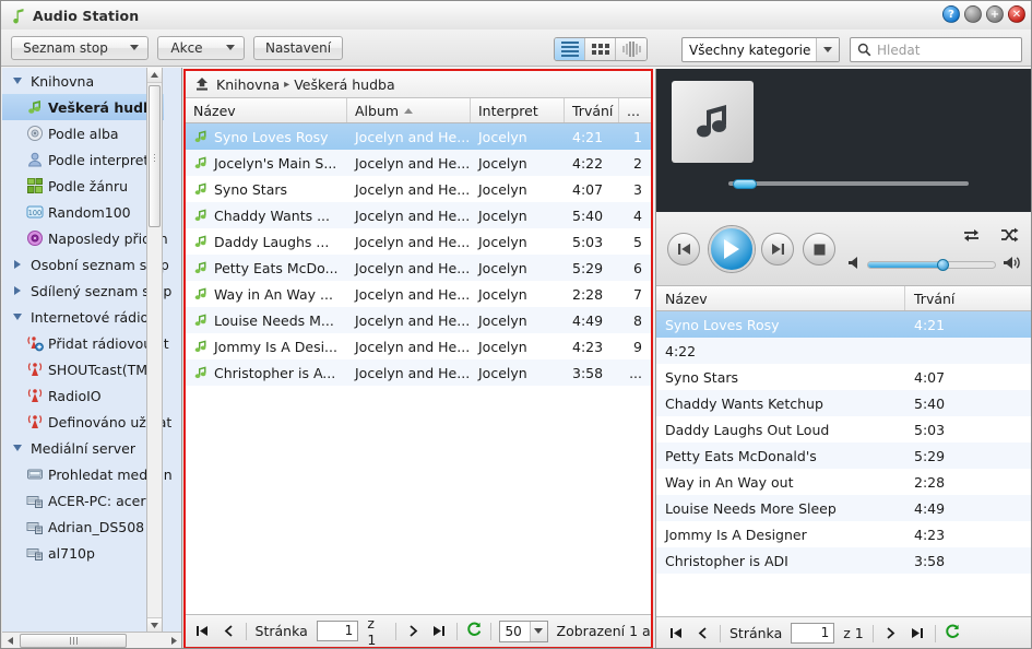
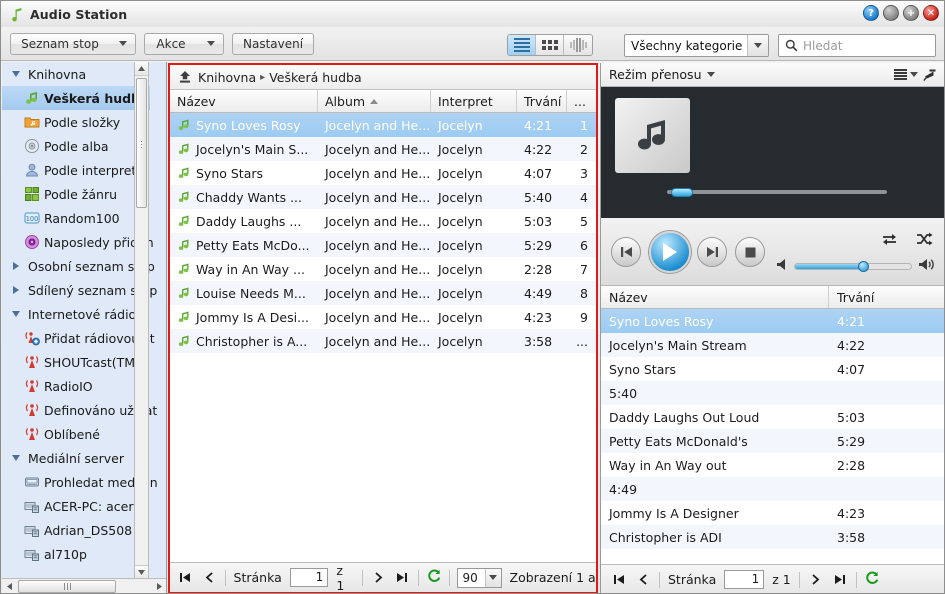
  Audio Station
  ?
  +
  ✕
  Seznam stop
  Akce
  Nastavení
  Všechny kategorie
  Hledat
  Knihovna
  Veškerá hud
+ Podle složky
  Podle alba
  Podle interpre
  Podle žánru
  100
  Random100
  Naposledy přin
  Osobní seznam sp
  Sdílený seznamp
  Internetové rádio
  Přidat rádiovot
  SHOUTcast(TM
  RadioIO
  Definováno užt
+ Oblíbené
  Mediální server
  Prohledat medn
  ACER-PC: acer
  Adrian_DS508
  al710p
  Knihovna
  ▸
  Veškerá hudba
  Název
  Album
  Interpret
  Trvání
  ...
  Syno Loves Rosy
  Jocelyn and He...
  Jocelyn
  4:21
  1
  Jocelyn's Main S...
  Jocelyn and He...
  Jocelyn
  4:22
  2
  Syno Stars
  Jocelyn and He...
  Jocelyn
  4:07
  3
  Chaddy Wants ...
  Jocelyn and He...
  Jocelyn
  5:40
  4
  Daddy Laughs ...
  Jocelyn and He...
  Jocelyn
  5:03
  5
  Petty Eats McDo...
  Jocelyn and He...
  Jocelyn
  5:29
  6
  Way in An Way ...
  Jocelyn and He...
  Jocelyn
  2:28
  7
  Louise Needs M...
  Jocelyn and He...
  Jocelyn
  4:49
  8
  Jommy Is A Desi...
  Jocelyn and He...
  Jocelyn
  4:23
  9
  Christopher is A...
  Jocelyn and He...
  Jocelyn
  3:58
  ...
  Stránka
  1
  z 1
- 50
+ 90
  Zobrazení 1 a
+ Režim přenosu
  Název
  Trvání
  Syno Loves Rosy
  4:21
+ Jocelyn's Main Stream
  4:22
  Syno Stars
  4:07
- Chaddy Wants Ketchup
  5:40
  Daddy Laughs Out Loud
  5:03
  Petty Eats McDonald's
  5:29
  Way in An Way out
  2:28
- Louise Needs More Sleep
  4:49
  Jommy Is A Designer
  4:23
  Christopher is ADI
  3:58
  Stránka
  1
  z 1
